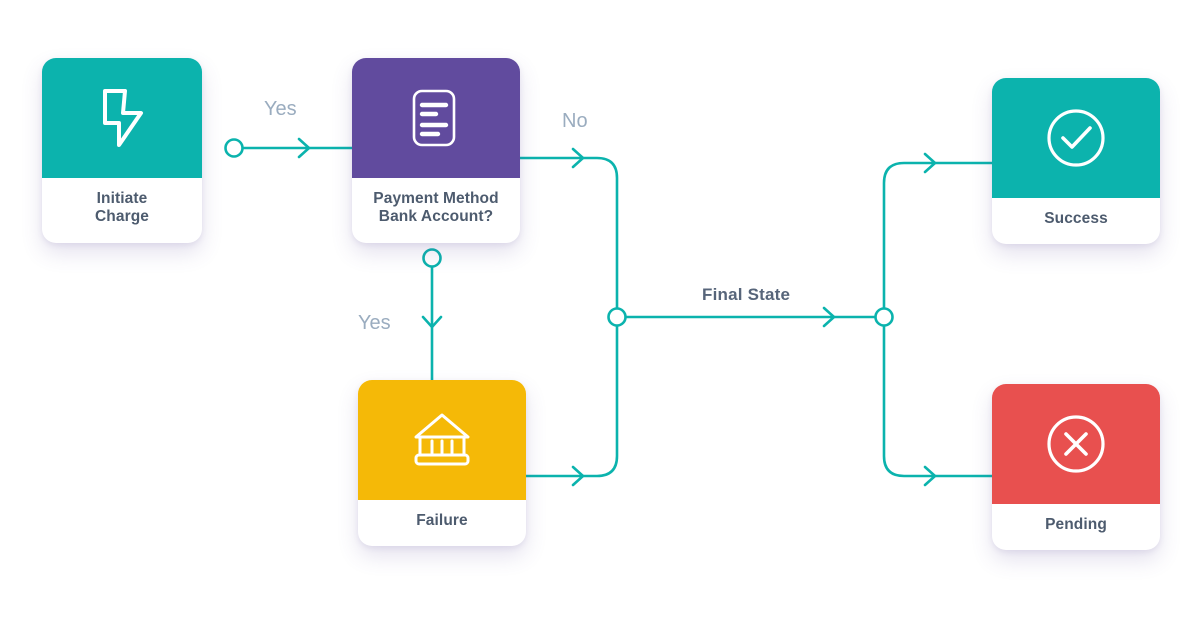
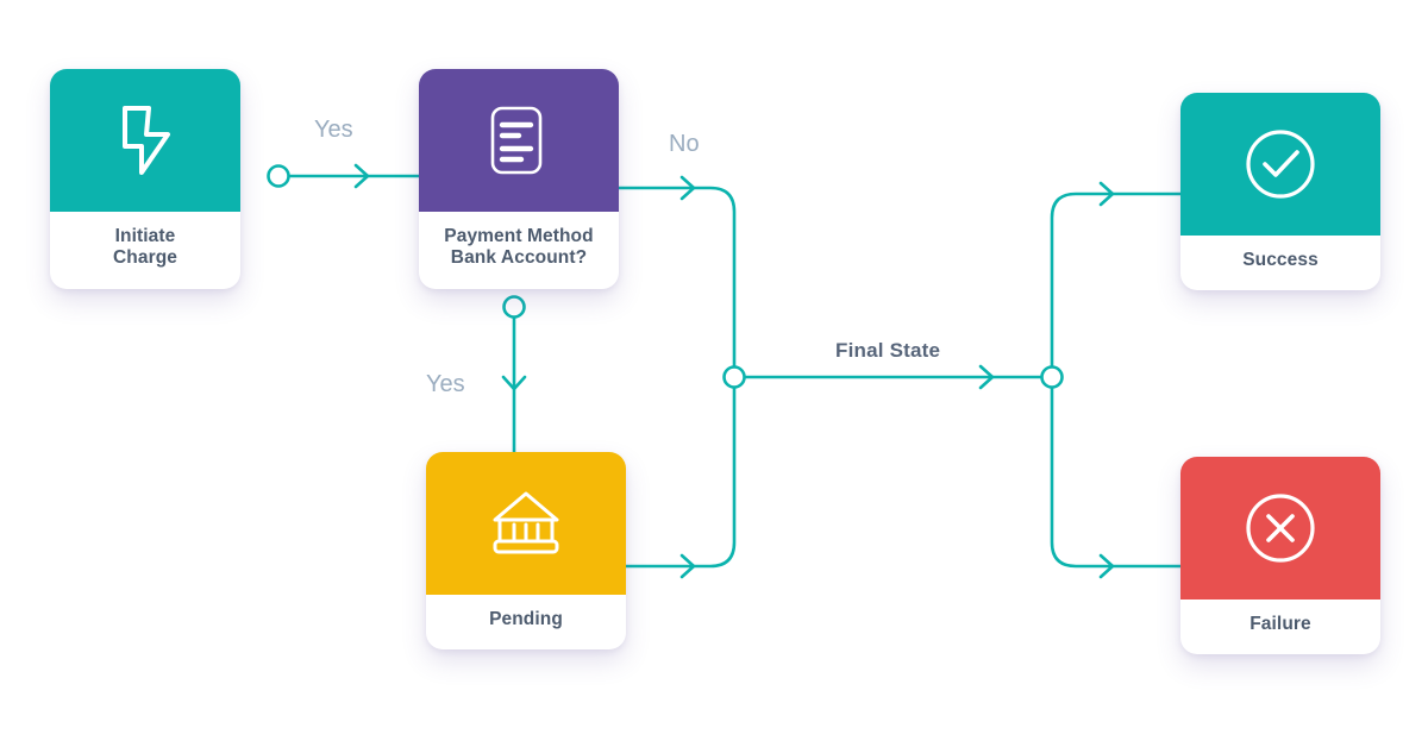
  Yes
  No
  Yes
  Final State
  Initiate
  Charge
  Payment Method
  Bank Account?
- Failure
+ Pending
  Success
- Pending
+ Failure
